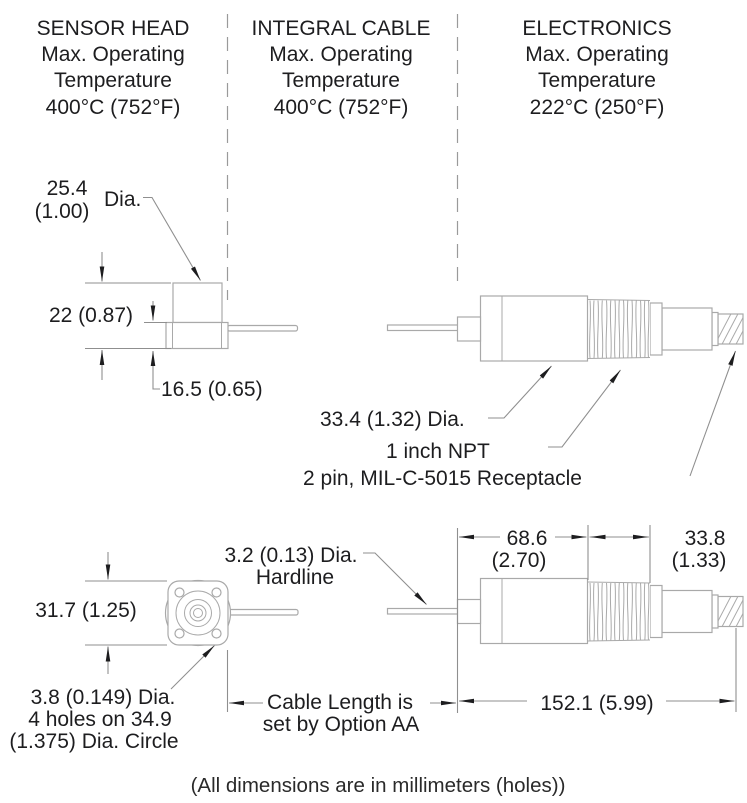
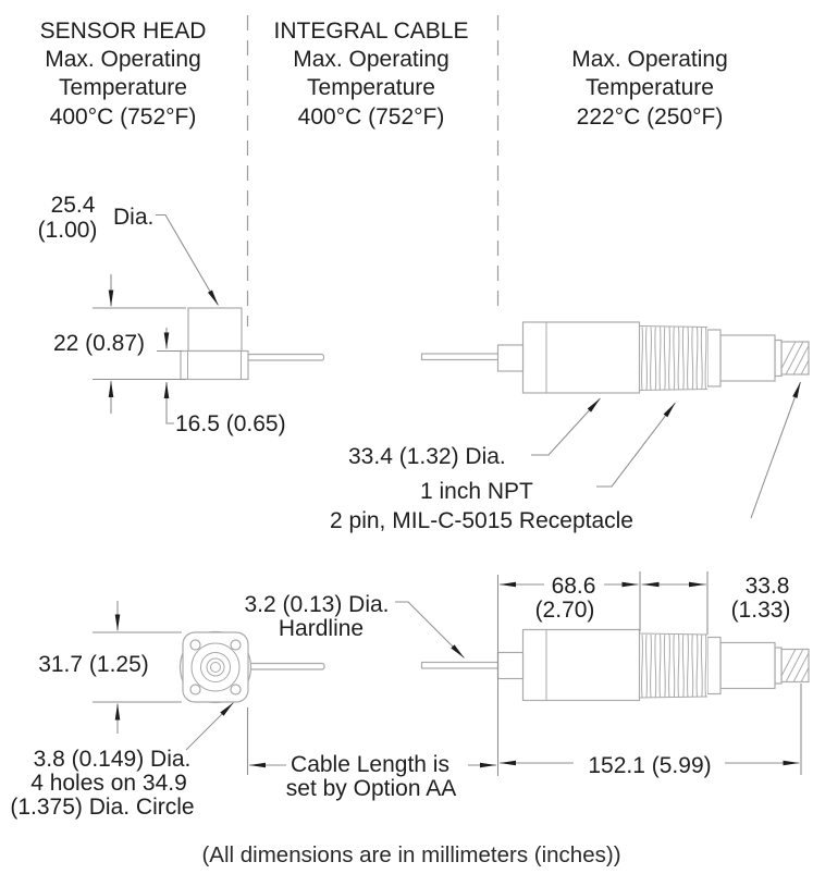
  SENSOR HEAD
  Max. Operating
  Temperature
  400°C (752°F)
  INTEGRAL CABLE
  Max. Operating
  Temperature
  400°C (752°F)
- ELECTRONICS
  Max. Operating
  Temperature
  222°C (250°F)
  25.4
  (1.00)
  Dia.
  22 (0.87)
  16.5 (0.65)
  33.4 (1.32) Dia.
  1 inch NPT
  2 pin, MIL-C-5015 Receptacle
  31.7 (1.25)
  3.8 (0.149) Dia.
  4 holes on 34.9
  (1.375) Dia. Circle
  3.2 (0.13) Dia.
  Hardline
  Cable Length is
  set by Option AA
  68.6
  (2.70)
  33.8
  (1.33)
  152.1 (5.99)
- (All dimensions are in millimeters (holes))
+ (All dimensions are in millimeters (inches))
